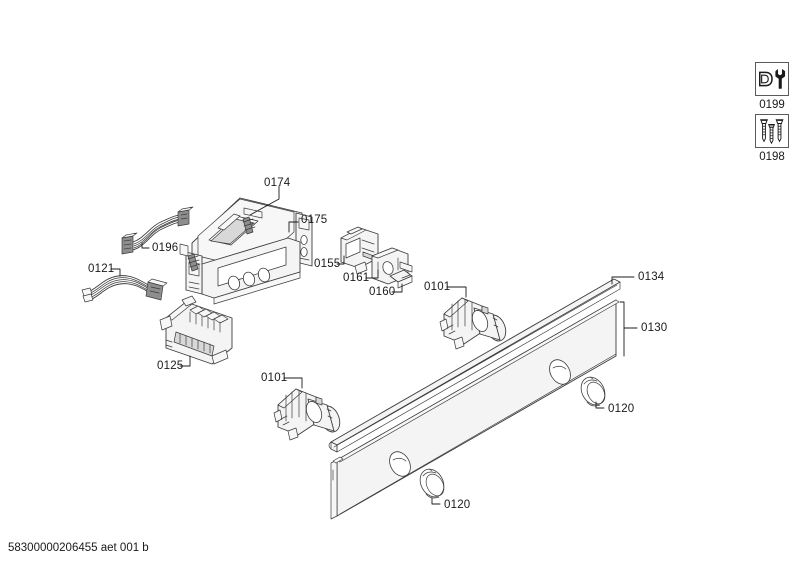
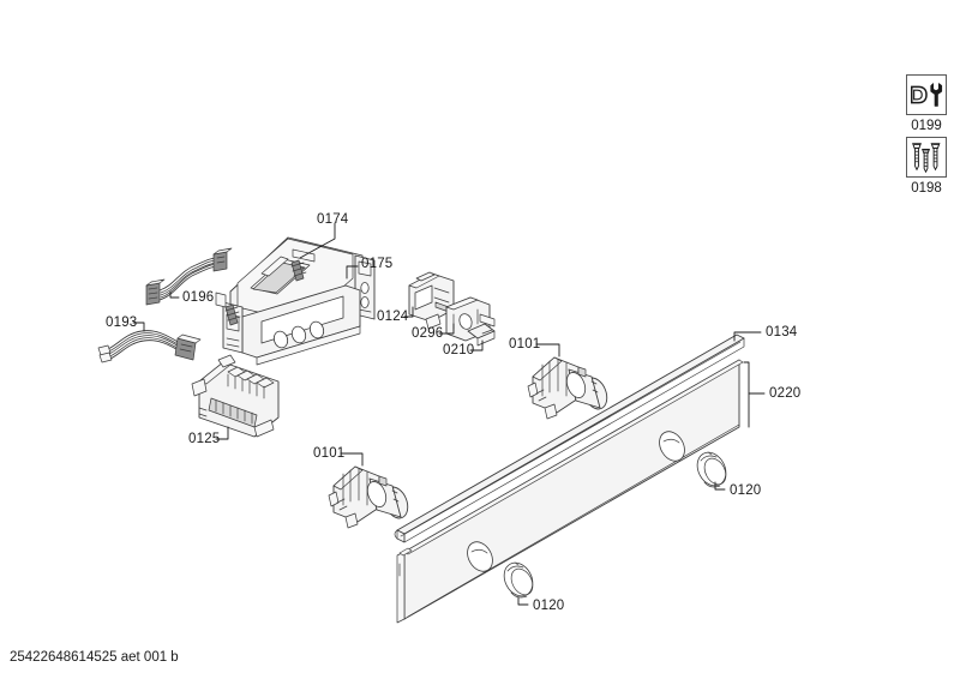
  0174
  0175
  0196
- 0121
+ 0193
- 0155
+ 0124
- 0161
+ 0296
- 0160
+ 0210
  0125
  0101
  0101
  0134
- 0130
+ 0220
  0120
  0120
  0199
  0198
- 58300000206455 aet 001 b
+ 25422648614525 aet 001 b
